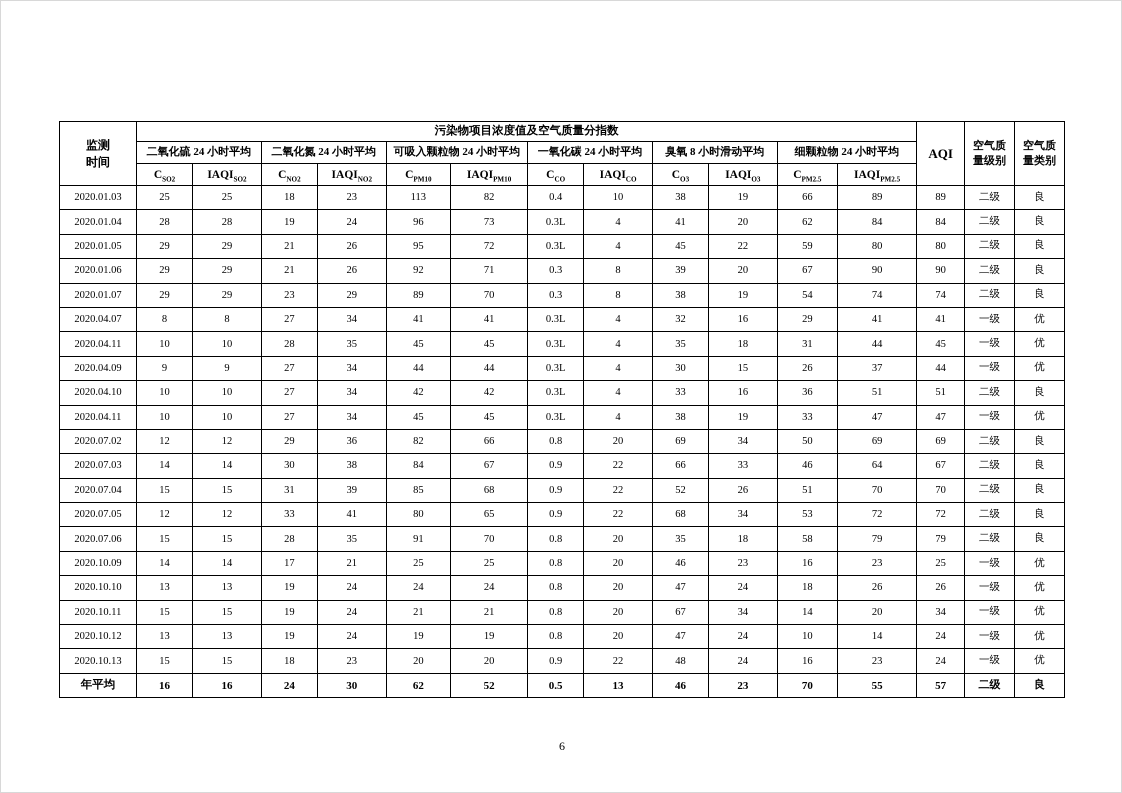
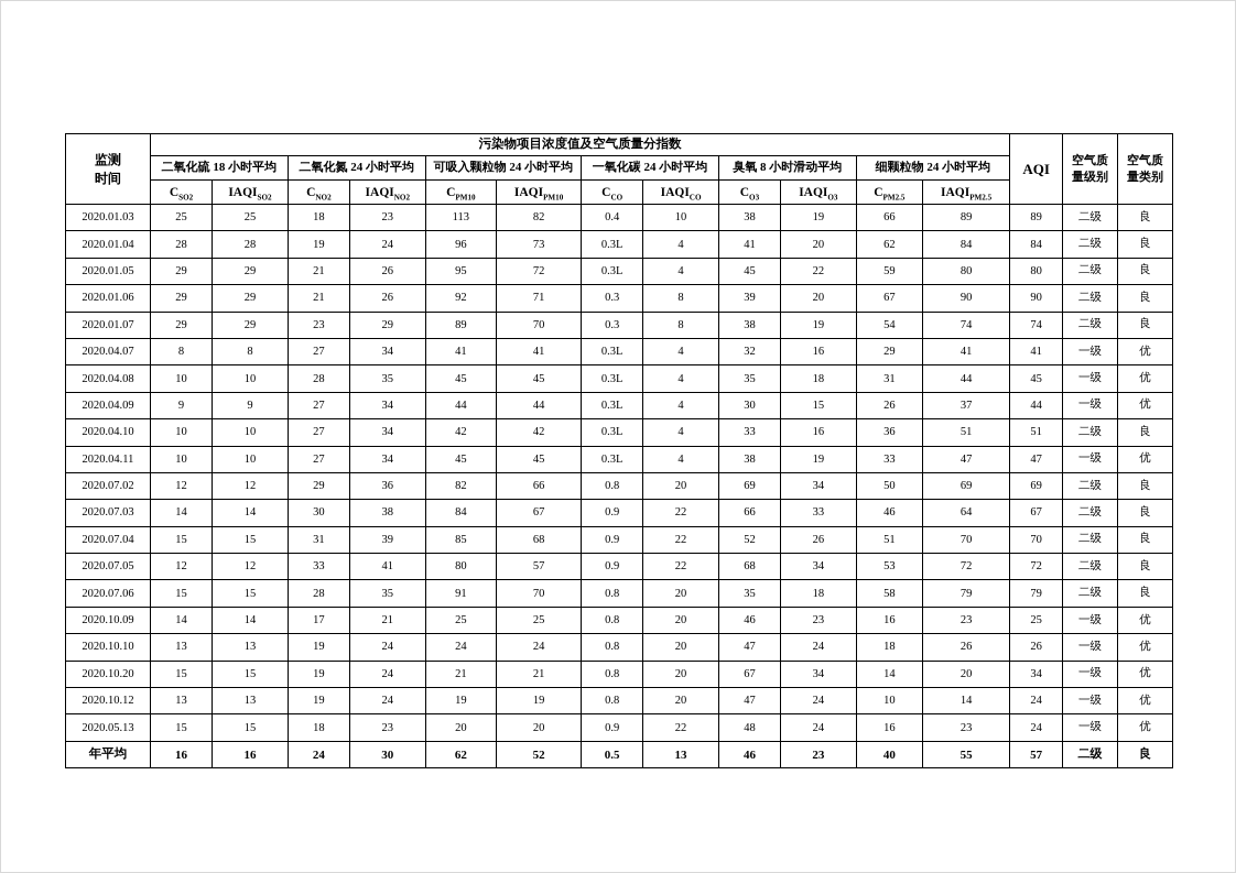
  监测 时间	污染物项目浓度值及空气质量分指数	AQI	空气质 量级别	空气质 量类别
- 二氧化硫 24 小时平均	二氧化氮 24 小时平均	可吸入颗粒物 24 小时平均	一氧化碳 24 小时平均	臭氧 8 小时滑动平均	细颗粒物 24 小时平均
+ 二氧化硫 18 小时平均	二氧化氮 24 小时平均	可吸入颗粒物 24 小时平均	一氧化碳 24 小时平均	臭氧 8 小时滑动平均	细颗粒物 24 小时平均
  CSO2	IAQISO2	CNO2	IAQINO2	CPM10	IAQIPM10	CCO	IAQICO	CO3	IAQIO3	CPM2.5	IAQIPM2.5
  2020.01.03	25	25	18	23	113	82	0.4	10	38	19	66	89	89	二级	良
  2020.01.04	28	28	19	24	96	73	0.3L	4	41	20	62	84	84	二级	良
  2020.01.05	29	29	21	26	95	72	0.3L	4	45	22	59	80	80	二级	良
  2020.01.06	29	29	21	26	92	71	0.3	8	39	20	67	90	90	二级	良
  2020.01.07	29	29	23	29	89	70	0.3	8	38	19	54	74	74	二级	良
  2020.04.07	8	8	27	34	41	41	0.3L	4	32	16	29	41	41	一级	优
- 2020.04.11	10	10	28	35	45	45	0.3L	4	35	18	31	44	45	一级	优
+ 2020.04.08	10	10	28	35	45	45	0.3L	4	35	18	31	44	45	一级	优
  2020.04.09	9	9	27	34	44	44	0.3L	4	30	15	26	37	44	一级	优
  2020.04.10	10	10	27	34	42	42	0.3L	4	33	16	36	51	51	二级	良
  2020.04.11	10	10	27	34	45	45	0.3L	4	38	19	33	47	47	一级	优
  2020.07.02	12	12	29	36	82	66	0.8	20	69	34	50	69	69	二级	良
  2020.07.03	14	14	30	38	84	67	0.9	22	66	33	46	64	67	二级	良
  2020.07.04	15	15	31	39	85	68	0.9	22	52	26	51	70	70	二级	良
- 2020.07.05	12	12	33	41	80	65	0.9	22	68	34	53	72	72	二级	良
+ 2020.07.05	12	12	33	41	80	57	0.9	22	68	34	53	72	72	二级	良
  2020.07.06	15	15	28	35	91	70	0.8	20	35	18	58	79	79	二级	良
  2020.10.09	14	14	17	21	25	25	0.8	20	46	23	16	23	25	一级	优
  2020.10.10	13	13	19	24	24	24	0.8	20	47	24	18	26	26	一级	优
- 2020.10.11	15	15	19	24	21	21	0.8	20	67	34	14	20	34	一级	优
+ 2020.10.20	15	15	19	24	21	21	0.8	20	67	34	14	20	34	一级	优
  2020.10.12	13	13	19	24	19	19	0.8	20	47	24	10	14	24	一级	优
- 2020.10.13	15	15	18	23	20	20	0.9	22	48	24	16	23	24	一级	优
+ 2020.05.13	15	15	18	23	20	20	0.9	22	48	24	16	23	24	一级	优
- 年平均	16	16	24	30	62	52	0.5	13	46	23	70	55	57	二级	良
+ 年平均	16	16	24	30	62	52	0.5	13	46	23	40	55	57	二级	良
- 6
